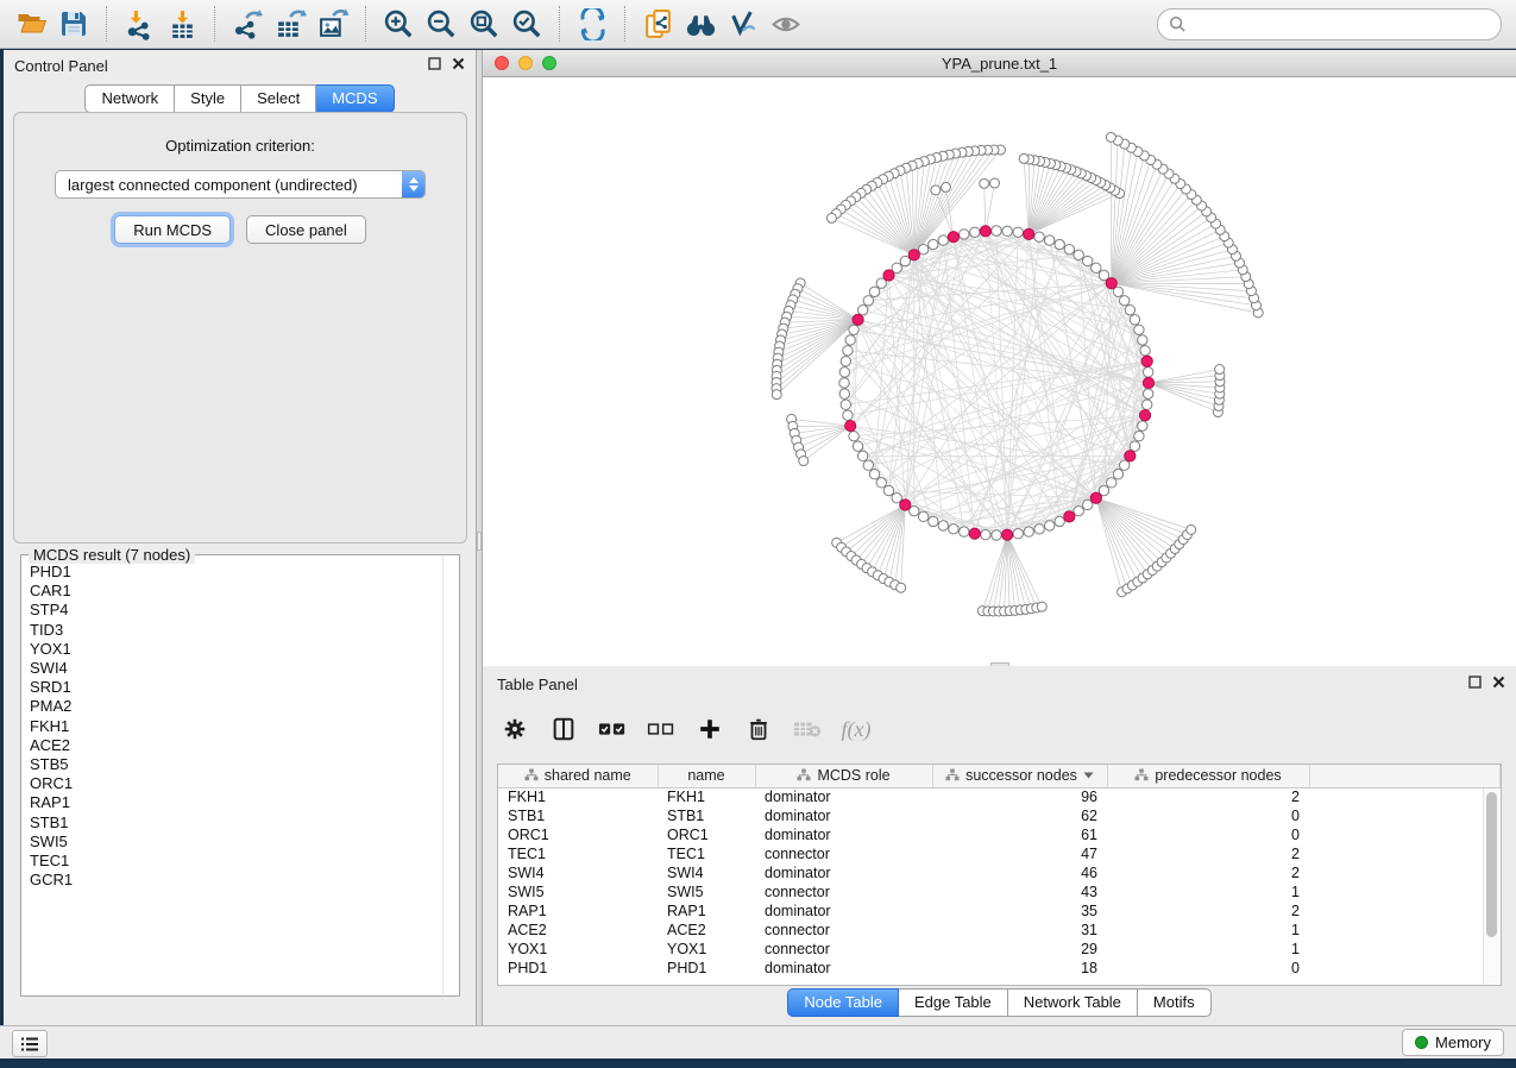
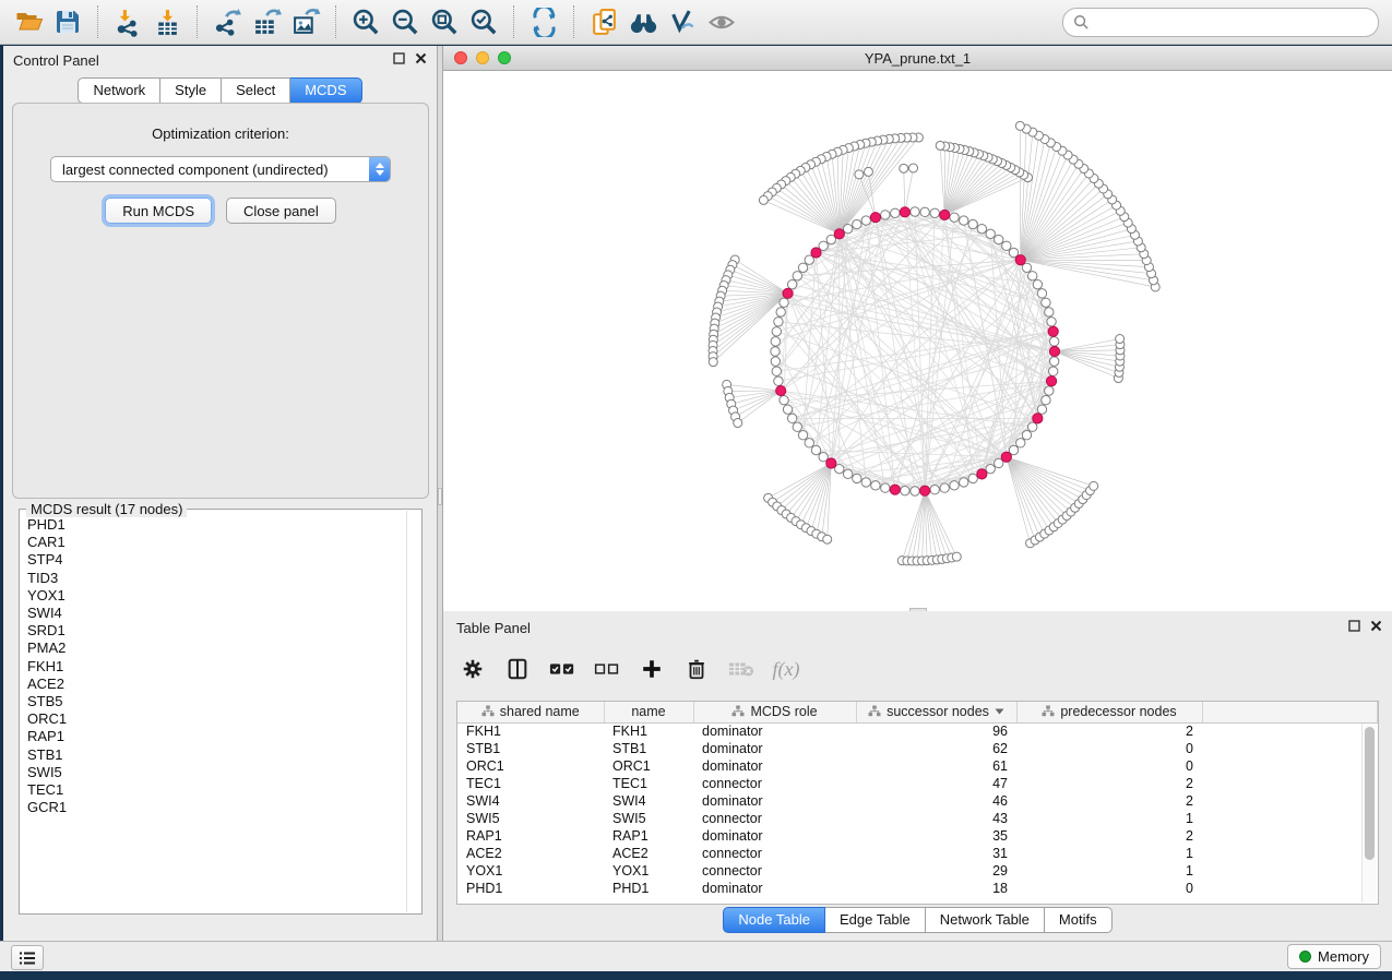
  Control Panel
  Network
  Style
  Select
  MCDS
  Optimization criterion:
  largest connected component (undirected)
  Run MCDS
  Close panel
- MCDS result (7 nodes)
+ MCDS result (17 nodes)
  PHD1
  CAR1
  STP4
  TID3
  YOX1
  SWI4
  SRD1
  PMA2
  FKH1
  ACE2
  STB5
  ORC1
  RAP1
  STB1
  SWI5
  TEC1
  GCR1
  YPA_prune.txt_1
  Table Panel
  f(x)
  shared name	name	MCDS role	successor nodes	predecessor nodes
  FKH1	FKH1	dominator	96	2
  STB1	STB1	dominator	62	0
  ORC1	ORC1	dominator	61	0
  TEC1	TEC1	connector	47	2
  SWI4	SWI4	dominator	46	2
  SWI5	SWI5	connector	43	1
  RAP1	RAP1	dominator	35	2
  ACE2	ACE2	connector	31	1
  YOX1	YOX1	connector	29	1
  PHD1	PHD1	dominator	18	0
  Node Table
  Edge Table
  Network Table
  Motifs
  Memory
